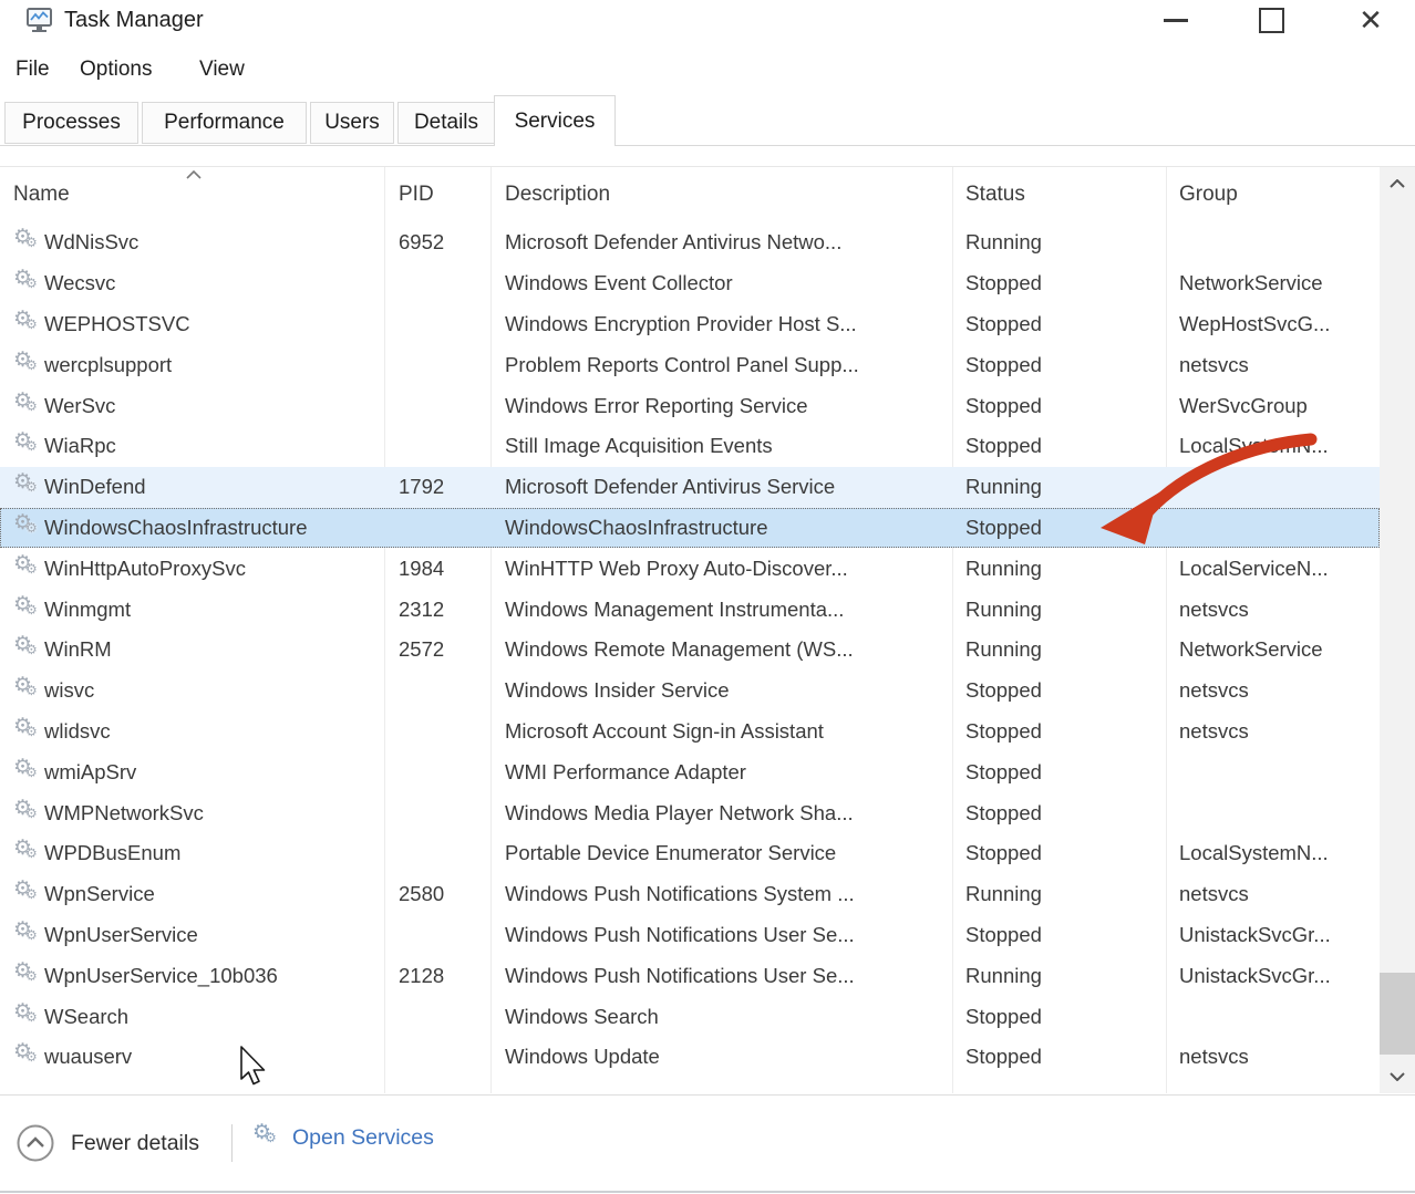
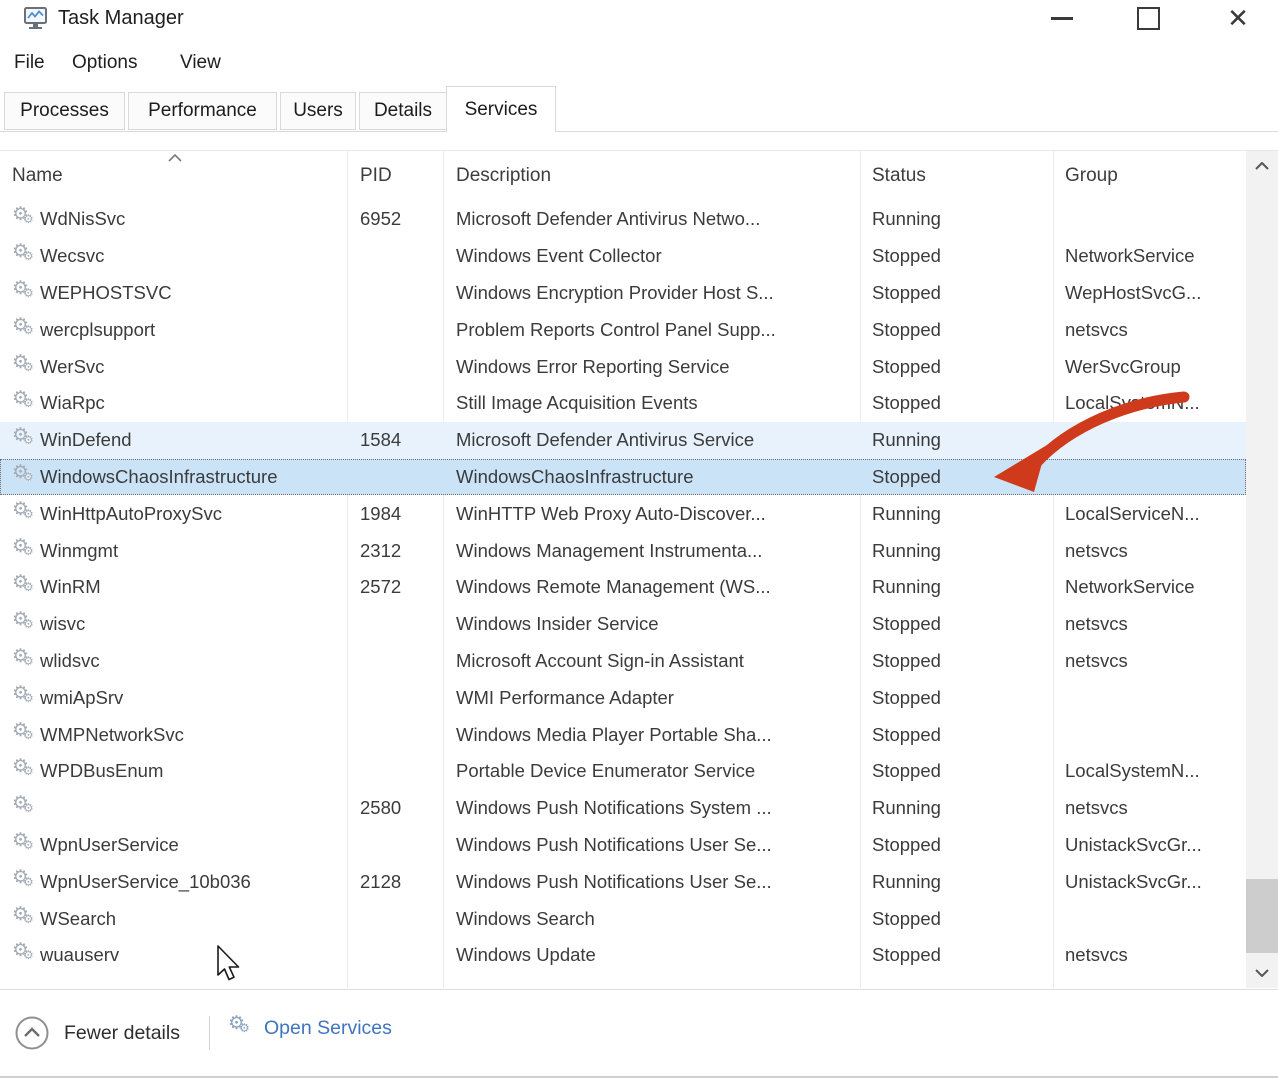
  Task Manager
  ✕
  File
  Options
  View
  Processes
  Performance
  Users
  Details
  Services
  Name
  PID
  Description
  Status
  Group
  ⚙
  ⚙
  WdNisSvc
  6952
  Microsoft Defender Antivirus Netwo...
  Running
  ⚙
  ⚙
  Wecsvc
  Windows Event Collector
  Stopped
  NetworkService
  ⚙
  ⚙
  WEPHOSTSVC
  Windows Encryption Provider Host S...
  Stopped
  WepHostSvcG...
  ⚙
  ⚙
  wercplsupport
  Problem Reports Control Panel Supp...
  Stopped
  netsvcs
  ⚙
  ⚙
  WerSvc
  Windows Error Reporting Service
  Stopped
  WerSvcGroup
  ⚙
  ⚙
  WiaRpc
  Still Image Acquisition Events
  Stopped
  ⚙
  ⚙
  WinDefend
- 1792
+ 1584
  Microsoft Defender Antivirus Service
  Running
  ⚙
  ⚙
  WindowsChaosInfrastructure
  WindowsChaosInfrastructure
  Stopped
  ⚙
  ⚙
  WinHttpAutoProxySvc
  1984
  WinHTTP Web Proxy Auto-Discover...
  Running
  LocalServiceN...
  ⚙
  ⚙
  Winmgmt
  2312
  Windows Management Instrumenta...
  Running
  netsvcs
  ⚙
  ⚙
  WinRM
  2572
  Windows Remote Management (WS...
  Running
  NetworkService
  ⚙
  ⚙
  wisvc
  Windows Insider Service
  Stopped
  netsvcs
  ⚙
  ⚙
  wlidsvc
  Microsoft Account Sign-in Assistant
  Stopped
  netsvcs
  ⚙
  ⚙
  wmiApSrv
  WMI Performance Adapter
  Stopped
  ⚙
  ⚙
  WMPNetworkSvc
- Windows Media Player Network Sha...
+ Windows Media Player Portable Sha...
  Stopped
  ⚙
  ⚙
  WPDBusEnum
  Portable Device Enumerator Service
  Stopped
  LocalSystemN...
  ⚙
  ⚙
- WpnService
  2580
  Windows Push Notifications System ...
  Running
  netsvcs
  ⚙
  ⚙
  WpnUserService
  Windows Push Notifications User Se...
  Stopped
  UnistackSvcGr...
  ⚙
  ⚙
  WpnUserService_10b036
  2128
  Windows Push Notifications User Se...
  Running
  UnistackSvcGr...
  ⚙
  ⚙
  WSearch
  Windows Search
  Stopped
  ⚙
  ⚙
  wuauserv
  Windows Update
  Stopped
  netsvcs
  Fewer details
  ⚙
  ⚙
  Open Services
